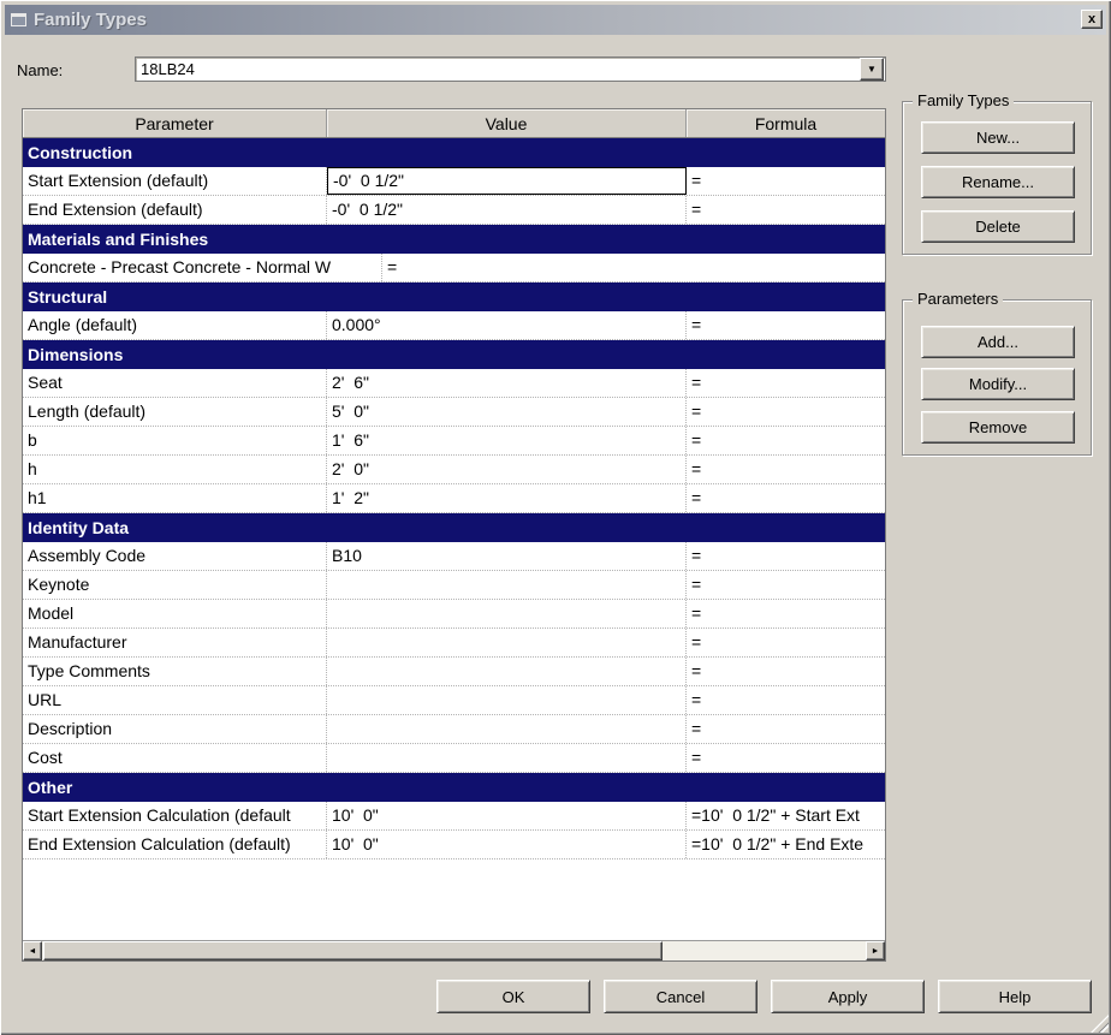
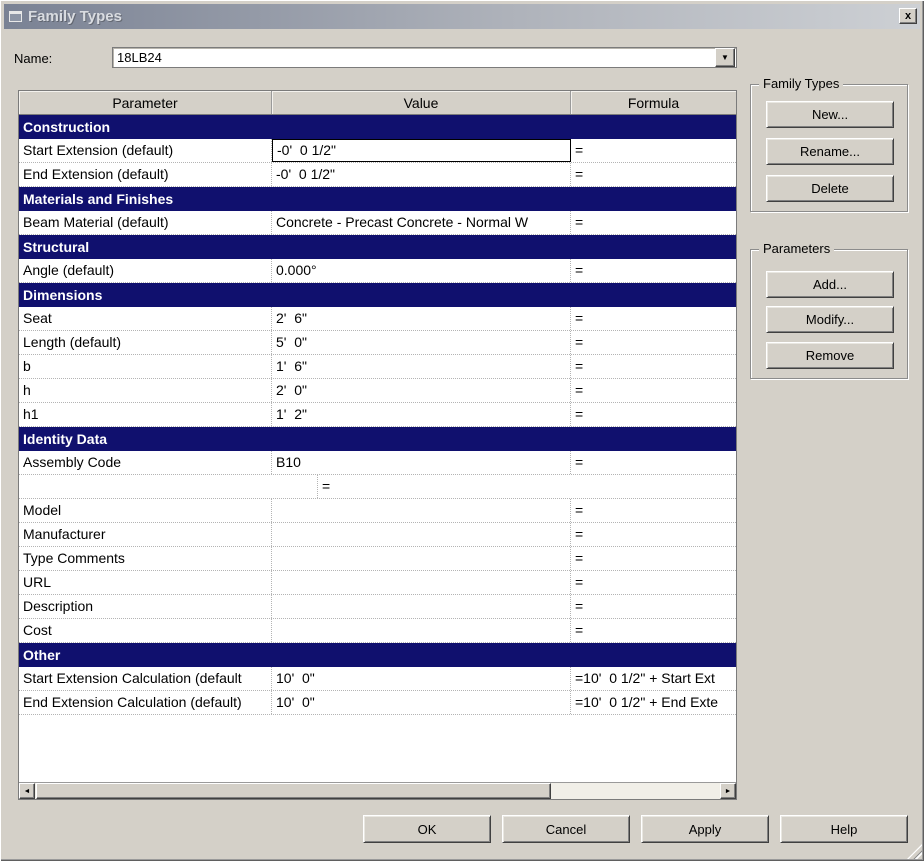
  Family Types
  x
  Name:
  18LB24
  ▼
  Parameter
  Value
  Formula
  Construction
  Start Extension (default)
  -0' 0 1/2"
  =
  End Extension (default)
  -0' 0 1/2"
  =
  Materials and Finishes
+ Beam Material (default)
  Concrete - Precast Concrete - Normal W
  =
  Structural
  Angle (default)
  0.000°
  =
  Dimensions
  Seat
  2' 6"
  =
  Length (default)
  5' 0"
  =
  b
  1' 6"
  =
  h
  2' 0"
  =
  h1
  1' 2"
  =
  Identity Data
  Assembly Code
  B10
  =
- Keynote
  =
  Model
  =
  Manufacturer
  =
  Type Comments
  =
  URL
  =
  Description
  =
  Cost
  =
  Other
  Start Extension Calculation (default
  10' 0"
  =10' 0 1/2" + Start Ext
  End Extension Calculation (default)
  10' 0"
  =10' 0 1/2" + End Exte
  Family Types
  New...
  Rename...
  Delete
  Parameters
  Add...
  Modify...
  Remove
  OK
  Cancel
  Apply
  Help
